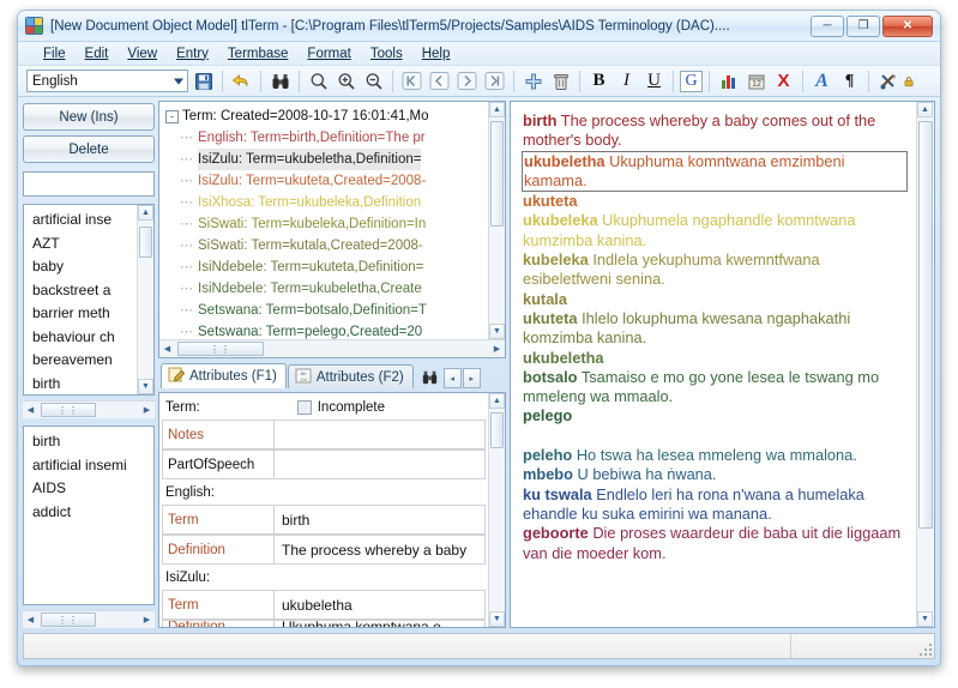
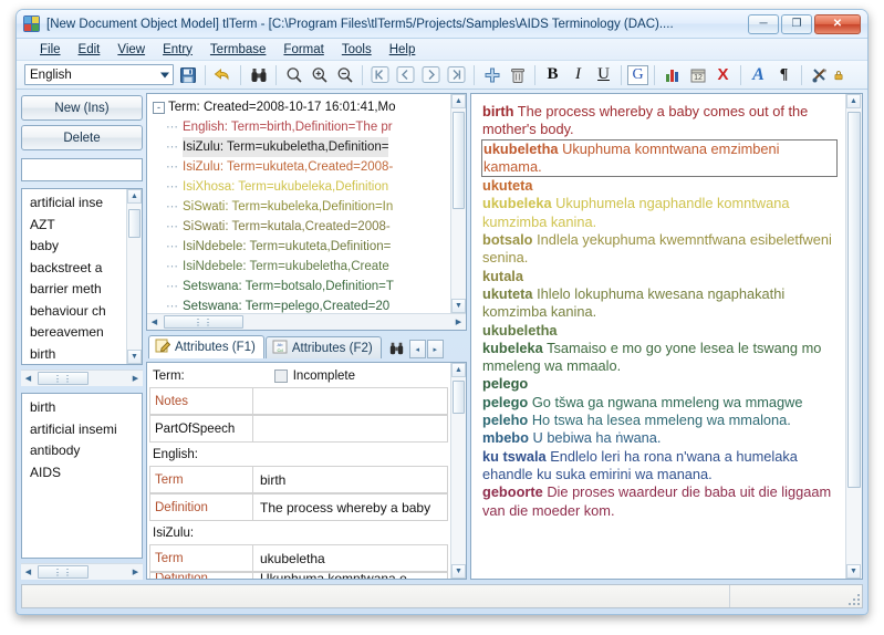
  [New Document Object Model] tlTerm - [C:\Program Files\tlTerm5/Projects/Samples\AIDS Terminology (DAC)....
  ─
  ❐
  ✕
  File
  Edit
  View
  Entry
  Termbase
  Format
  Tools
  Help
  English
  B
  I
  U
  G
  X
  A
  ¶
  New (Ins)
  Delete
  artificial inse
  AZT
  baby
  backstreet a
  barrier meth
  behaviour ch
  bereavemen
  birth
  ⋮⋮
  birth
  artificial insemi
+ antibody
  AIDS
- addict
  ⋮⋮
  -
  Term: Created=2008-10-17 16:01:41,Mo
  ⋯
  English: Term=birth,Definition=The pr
  ⋯
  IsiZulu: Term=ukubeletha,Definition=
  ⋯
  IsiZulu: Term=ukuteta,Created=2008-
  ⋯
  IsiXhosa: Term=ukubeleka,Definition
  ⋯
  SiSwati: Term=kubeleka,Definition=In
  ⋯
  SiSwati: Term=kutala,Created=2008-
  ⋯
  IsiNdebele: Term=ukuteta,Definition=
  ⋯
  IsiNdebele: Term=ukubeletha,Create
  ⋯
  Setswana: Term=botsalo,Definition=T
  ⋯
  Setswana: Term=pelego,Created=20
  ⋮⋮
  Attributes (F1)
  Attributes (F2)
  Term:
  Incomplete
  Notes
  PartOfSpeech
  English:
  Term
  birth
  Definition
  The process whereby a baby
  IsiZulu:
  Term
  ukubeletha
  birth The process whereby a baby comes out of the mother's body.
  ukubeletha Ukuphuma komntwana emzimbeni kamama.
  ukuteta
  ukubeleka Ukuphumela ngaphandle komntwana kumzimba kanina.
- kubeleka Indlela yekuphuma kwemntfwana esibeletfweni senina.
+ botsalo Indlela yekuphuma kwemntfwana esibeletfweni senina.
  kutala
  ukuteta Ihlelo lokuphuma kwesana ngaphakathi komzimba kanina.
  ukubeletha
- botsalo Tsamaiso e mo go yone lesea le tswang mo mmeleng wa mmaalo.
+ kubeleka Tsamaiso e mo go yone lesea le tswang mo mmeleng wa mmaalo.
  pelego
+ pelego Go tšwa ga ngwana mmeleng wa mmagwe
  peleho Ho tswa ha lesea mmeleng wa mmalona.
  mbebo U bebiwa ha ṅwana.
  ku tswala Endlelo leri ha rona n'wana a humelaka ehandle ku suka emirini wa manana.
  geboorte Die proses waardeur die baba uit die liggaam van die moeder kom.
